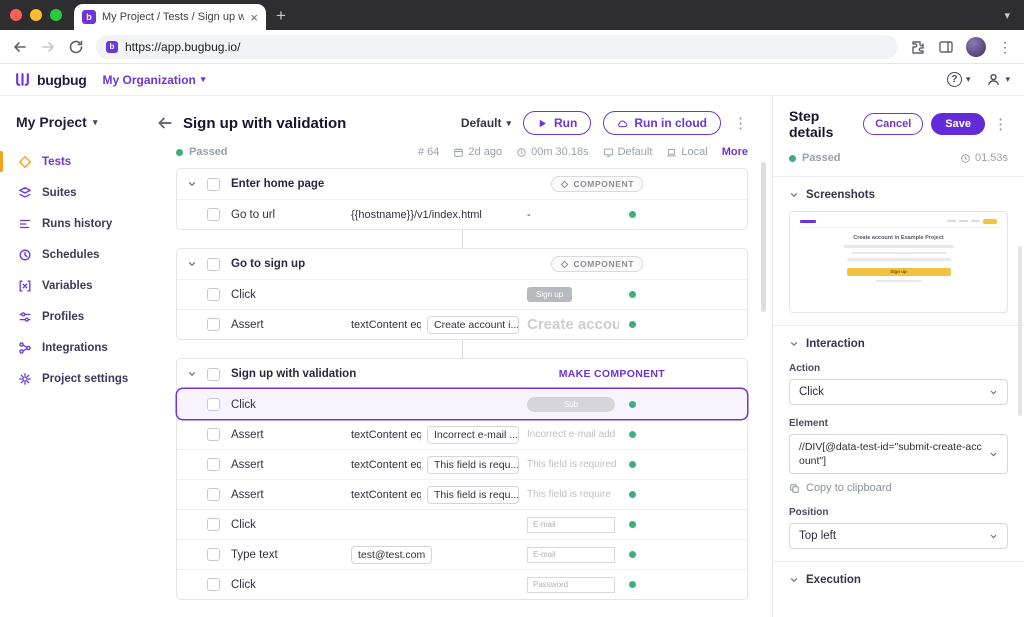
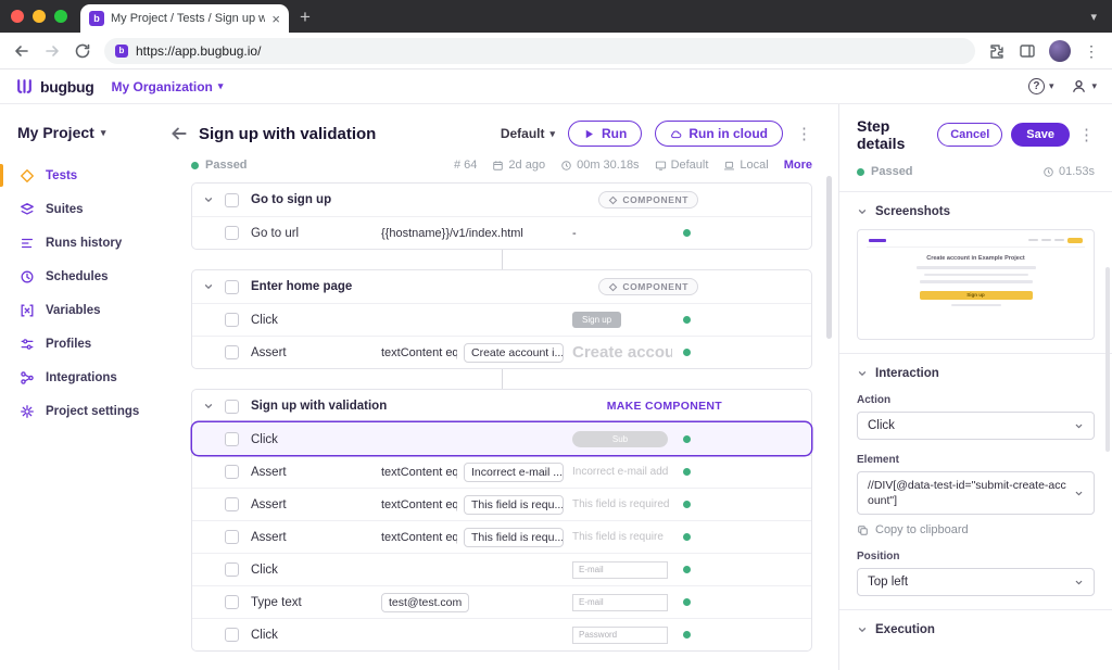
  b
  My Project / Tests / Sign up w
  ×
  +
  ▾
  b
  https://app.bugbug.io/
  ⋮
  bugbug
  My Organization
  ▾
  ?
  ▾
  ▾
  My Project
  ▾
  Tests
  Suites
  Runs history
  Schedules
  Variables
  Profiles
  Integrations
  Project settings
  Sign up with validation
  Default
  ▾
  Run
  Run in cloud
  ⋮
  Passed
  # 64
  2d ago
  00m 30.18s
  Default
  Local
  More
- Enter home page
+ Go to sign up
  COMPONENT
  Go to url
  {{hostname}}/v1/index.html
  -
- Go to sign up
+ Enter home page
  COMPONENT
  Click
  Sign up
  Assert
  textContent eq
  Create account i...
  Create accou
  Sign up with validation
  MAKE COMPONENT
  Click
  Sub
  Assert
  textContent eq
  Incorrect e-mail ...
  Incorrect e-mail add
  Assert
  textContent eq
  This field is requ...
  This field is required
  Assert
  textContent eq
  This field is requ...
  This field is require
  Click
  E-mail
  Type text
  test@test.com
  E-mail
  Click
  Password
  Step details
  Cancel
  Save
  ⋮
  Passed
  01.53s
  Screenshots
  Interaction
  Action
  Click
  Element
  //DIV[@data-test-id="submit-create-account"]
  Copy to clipboard
  Position
  Top left
  Execution
